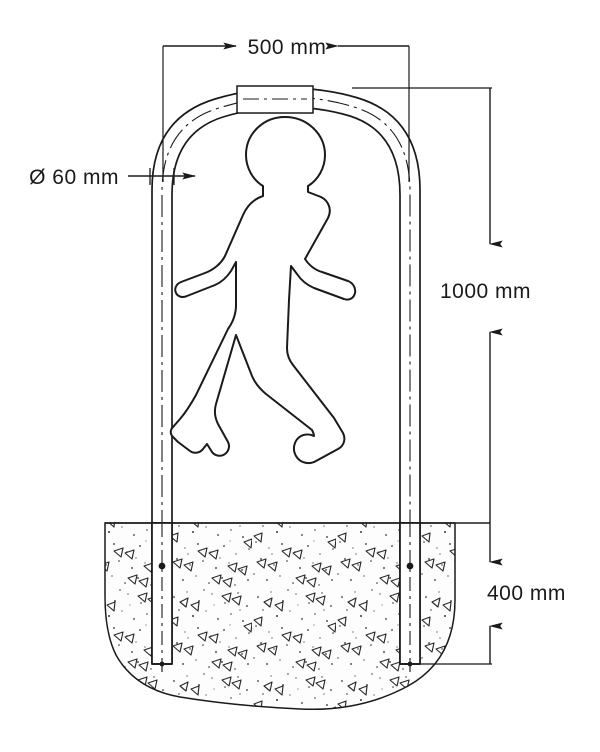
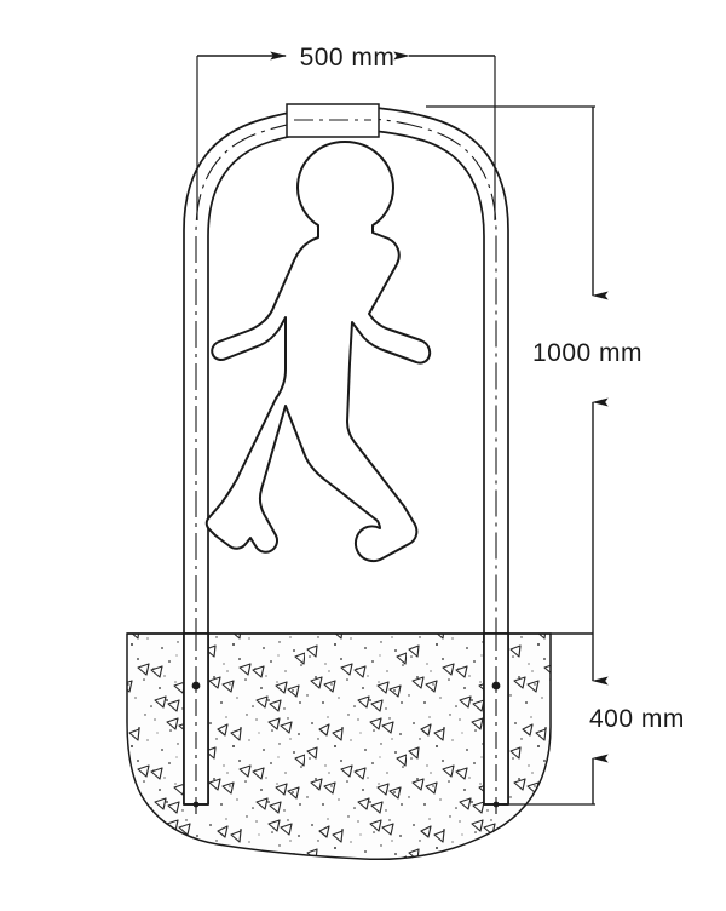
  500 mm
- Ø 60 mm
  1000 mm
  400 mm
